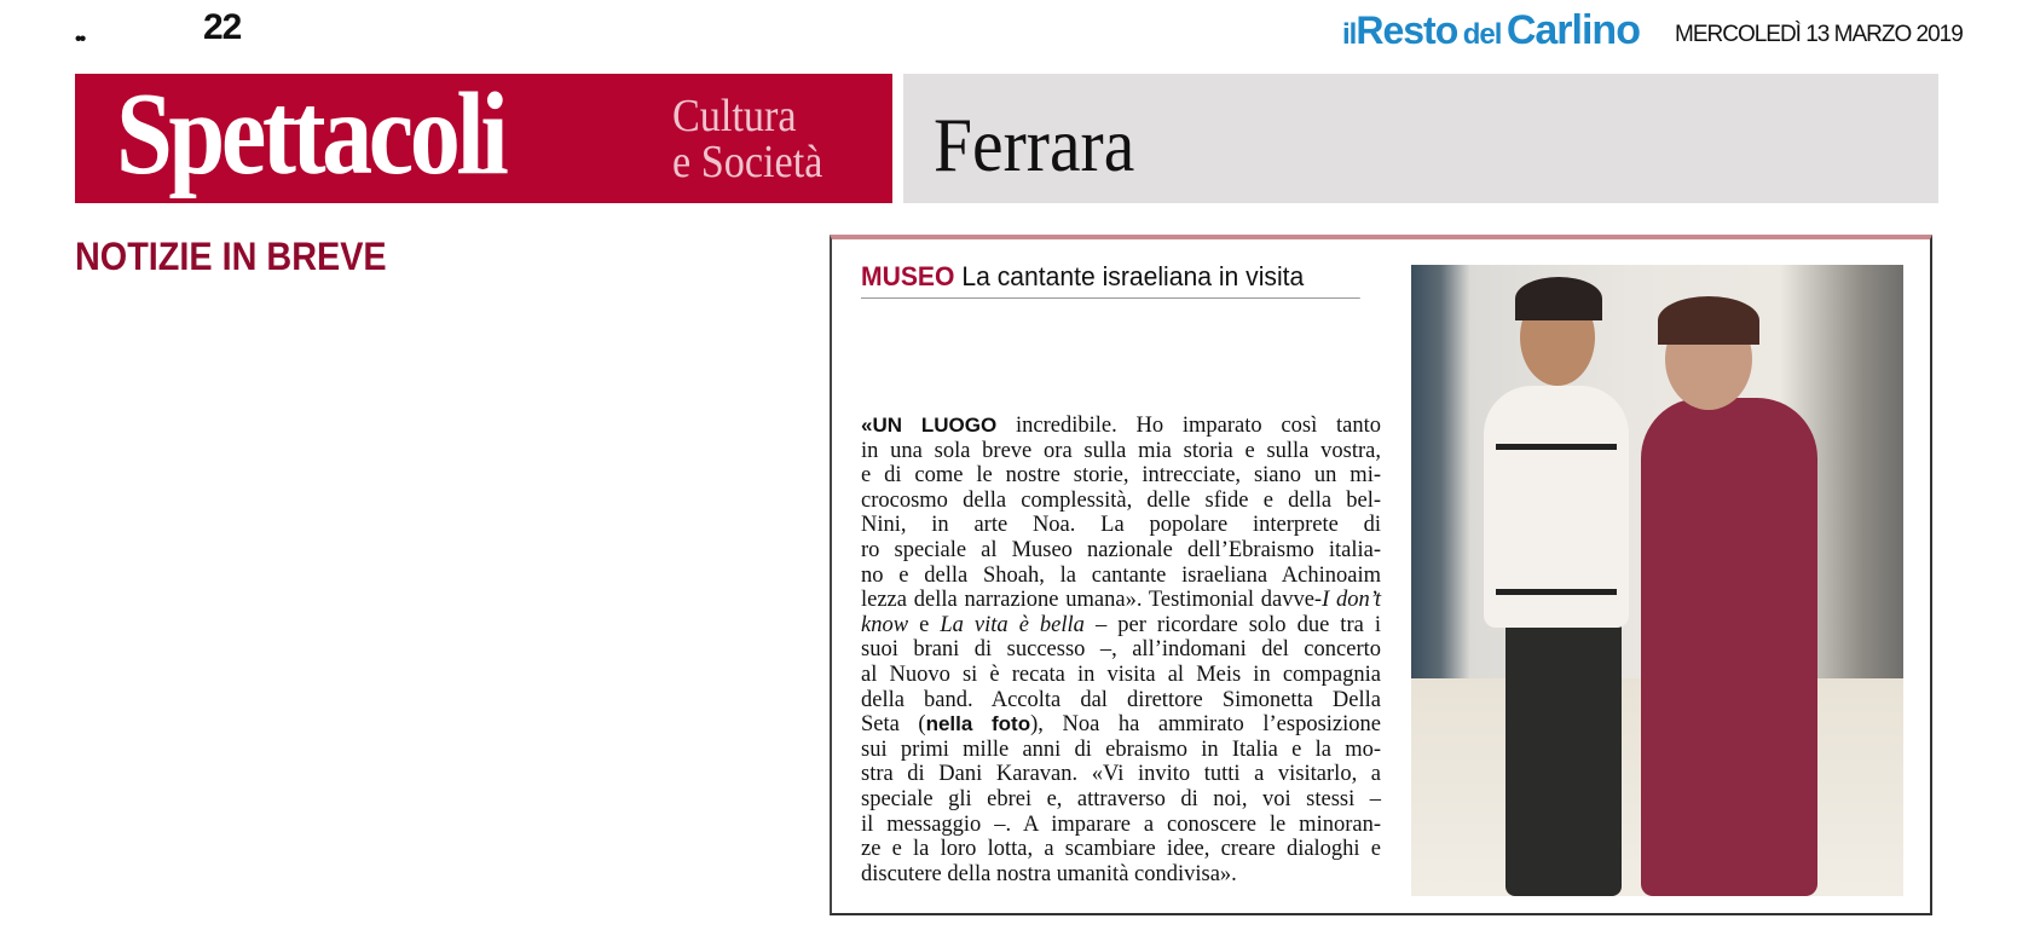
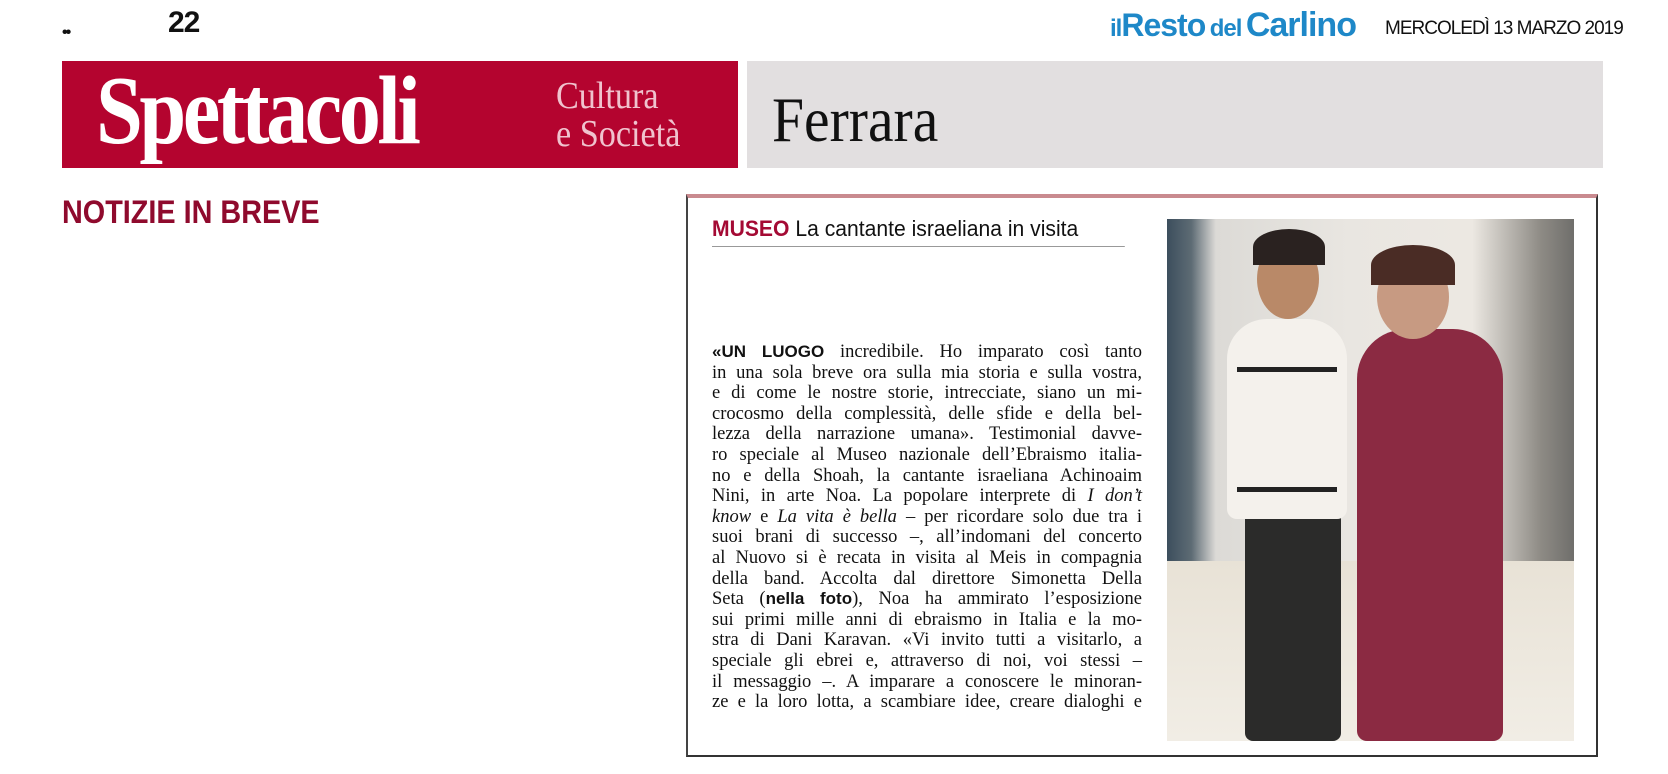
  ••
  22
  ilResto del Carlino
  MERCOLEDÌ 13 MARZO 2019
  Spettacoli
  Cultura
  e Società
  Ferrara
  NOTIZIE IN BREVE
  MUSEO La cantante israeliana in visita
  «UN LUOGO incredibile. Ho imparato così tanto
  in una sola breve ora sulla mia storia e sulla vostra,
  e di come le nostre storie, intrecciate, siano un mi-
  crocosmo della complessità, delle sfide e della bel-
- Nini, in arte Noa. La popolare interprete di
+ lezza della narrazione umana». Testimonial davve-
  ro speciale al Museo nazionale dell’Ebraismo italia-
  no e della Shoah, la cantante israeliana Achinoaim
- lezza della narrazione umana». Testimonial davve-I don’t
+ Nini, in arte Noa. La popolare interprete di I don’t
  know e La vita è bella – per ricordare solo due tra i
  suoi brani di successo –, all’indomani del concerto
  al Nuovo si è recata in visita al Meis in compagnia
  della band. Accolta dal direttore Simonetta Della
  Seta (nella foto), Noa ha ammirato l’esposizione
  sui primi mille anni di ebraismo in Italia e la mo-
  stra di Dani Karavan. «Vi invito tutti a visitarlo, a
  speciale gli ebrei e, attraverso di noi, voi stessi –
  il messaggio –. A imparare a conoscere le minoran-
  ze e la loro lotta, a scambiare idee, creare dialoghi e
- discutere della nostra umanità condivisa».
